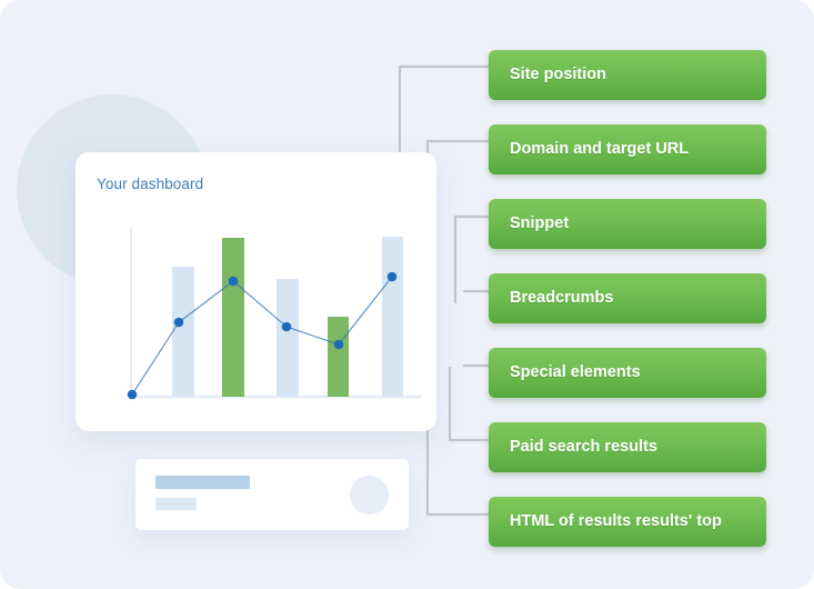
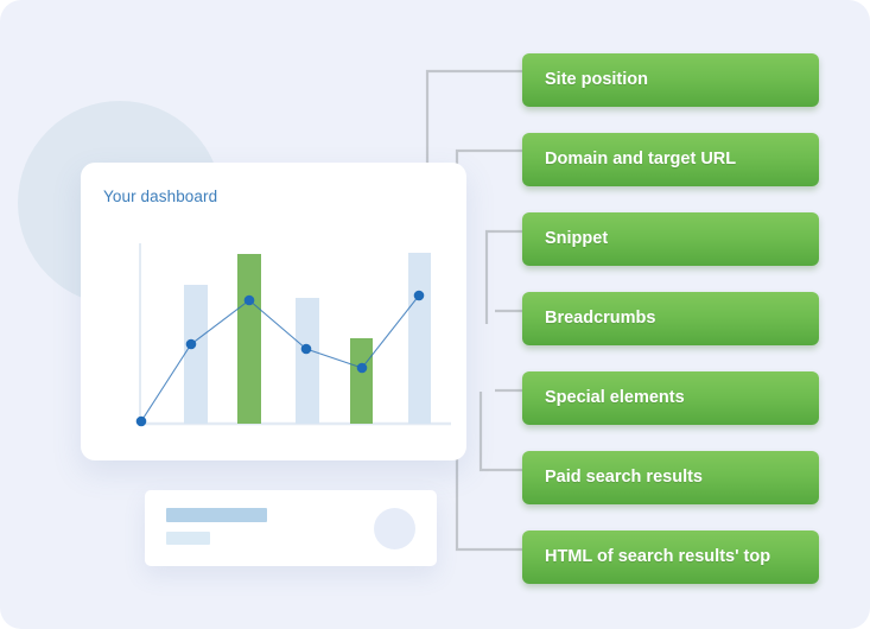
  Your dashboard
  Site position
  Domain and target URL
  Snippet
  Breadcrumbs
  Special elements
  Paid search results
- HTML of results results' top
+ HTML of search results' top
